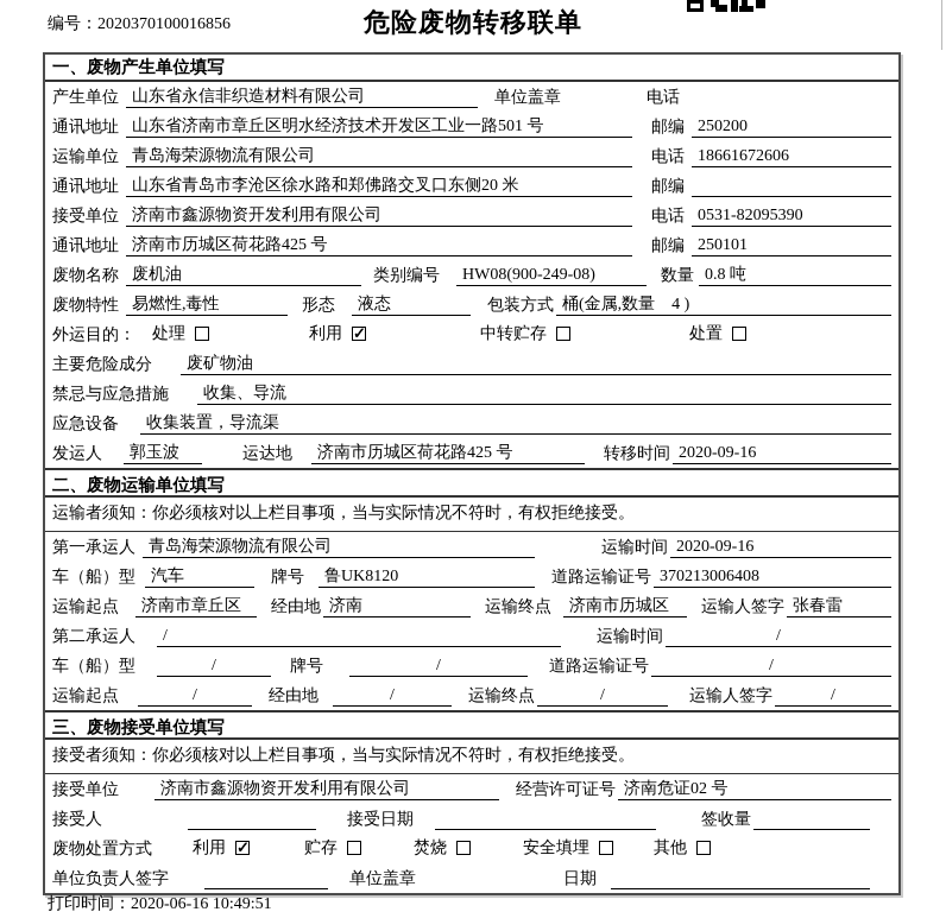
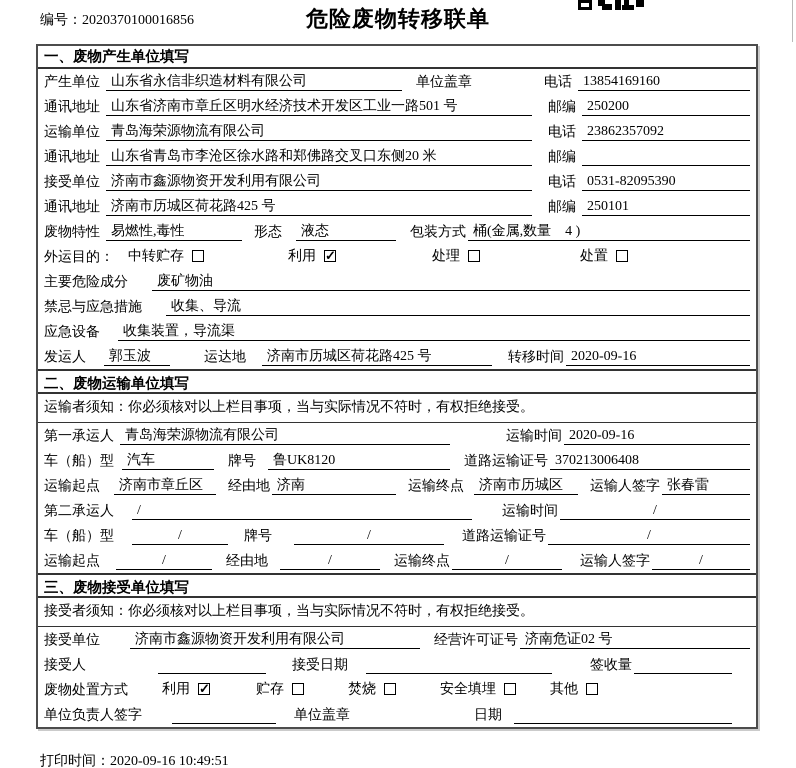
  编号：2020370100016856
  危险废物转移联单
  一、废物产生单位填写
  产生单位
  山东省永信非织造材料有限公司
  单位盖章
  电话
+ 13854169160
  通讯地址
  山东省济南市章丘区明水经济技术开发区工业一路501 号
  邮编
  250200
  运输单位
  青岛海荣源物流有限公司
  电话
- 18661672606
+ 23862357092
  通讯地址
  山东省青岛市李沧区徐水路和郑佛路交叉口东侧20 米
  邮编
  接受单位
  济南市鑫源物资开发利用有限公司
  电话
  0531-82095390
  通讯地址
  济南市历城区荷花路425 号
  邮编
  250101
- 废物名称
- 废机油
- 类别编号
- HW08(900-249-08)
- 数量
- 0.8 吨
  废物特性
  易燃性,毒性
  形态
  液态
  包装方式
  桶(金属,数量 4 )
  外运目的：
- 处理
+ 中转贮存
  利用
- 中转贮存
+ 处理
  处置
  主要危险成分
  废矿物油
  禁忌与应急措施
  收集、导流
  应急设备
  收集装置，导流渠
  发运人
  郭玉波
  运达地
  济南市历城区荷花路425 号
  转移时间
  2020-09-16
  二、废物运输单位填写
  运输者须知：你必须核对以上栏目事项，当与实际情况不符时，有权拒绝接受。
  第一承运人
  青岛海荣源物流有限公司
  运输时间
  2020-09-16
  车（船）型
  汽车
  牌号
  鲁UK8120
  道路运输证号
  370213006408
  运输起点
  济南市章丘区
  经由地
  济南
  运输终点
  济南市历城区
  运输人签字
  张春雷
  第二承运人
  /
  运输时间
  /
  车（船）型
  /
  牌号
  /
  道路运输证号
  /
  运输起点
  /
  经由地
  /
  运输终点
  /
  运输人签字
  /
  三、废物接受单位填写
  接受者须知：你必须核对以上栏目事项，当与实际情况不符时，有权拒绝接受。
  接受单位
  济南市鑫源物资开发利用有限公司
  经营许可证号
  济南危证02 号
  接受人
  接受日期
  签收量
  废物处置方式
  利用
  贮存
  焚烧
  安全填埋
  其他
  单位负责人签字
  单位盖章
  日期
- 打印时间：2020-06-16 10:49:51
+ 打印时间：2020-09-16 10:49:51
